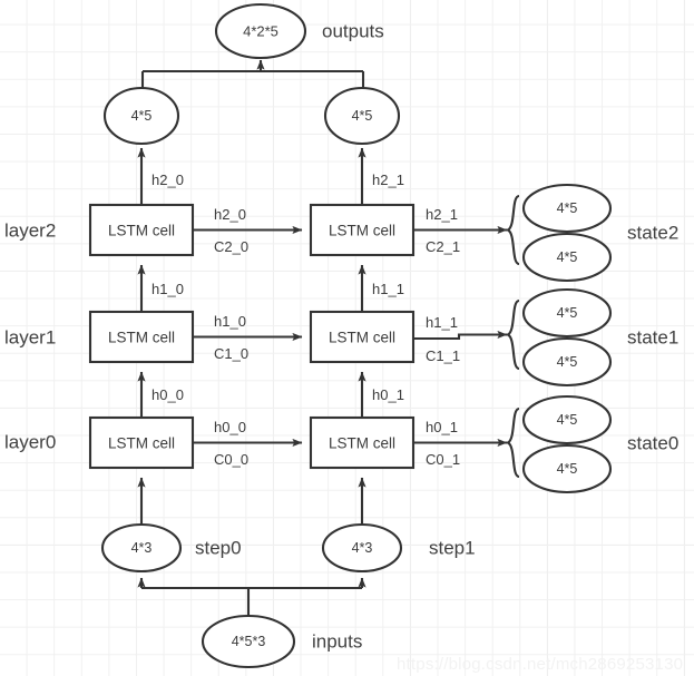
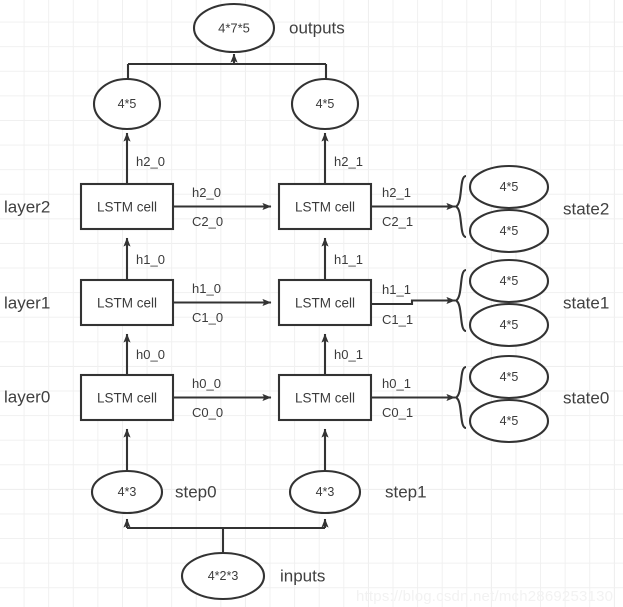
- 4*2*5
+ 4*7*5
  outputs
  4*5
  4*5
  layer2
  LSTM cell
  LSTM cell
  h2_0
  h2_1
  h2_0
  C2_0
  h2_1
  C2_1
  4*5
  4*5
  state2
  layer1
  LSTM cell
  LSTM cell
  h1_0
  h1_1
  h1_0
  C1_0
  h1_1
  C1_1
  4*5
  4*5
  state1
  layer0
  LSTM cell
  LSTM cell
  h0_0
  h0_1
  h0_0
  C0_0
  h0_1
  C0_1
  4*5
  4*5
  state0
  4*3
  step0
  4*3
  step1
- 4*5*3
+ 4*2*3
  inputs
